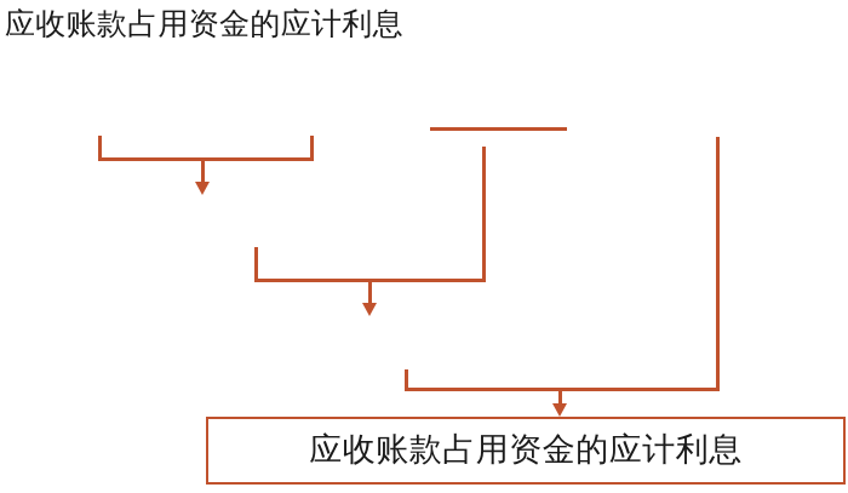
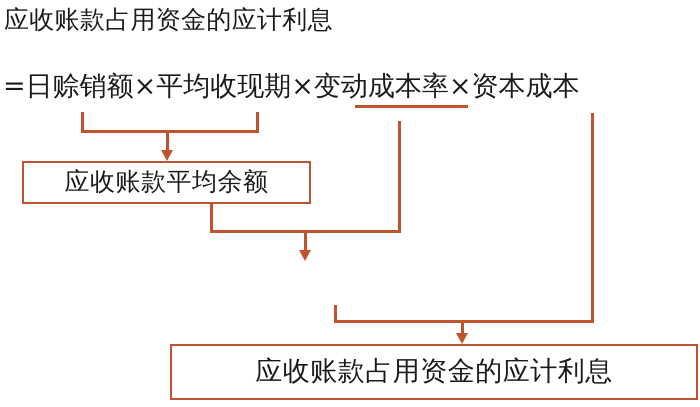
  应收账款占用资金的应计利息
+ =日赊销额×平均收现期×变动成本率×资本成本
+ 应收账款平均余额
  应收账款占用资金的应计利息
